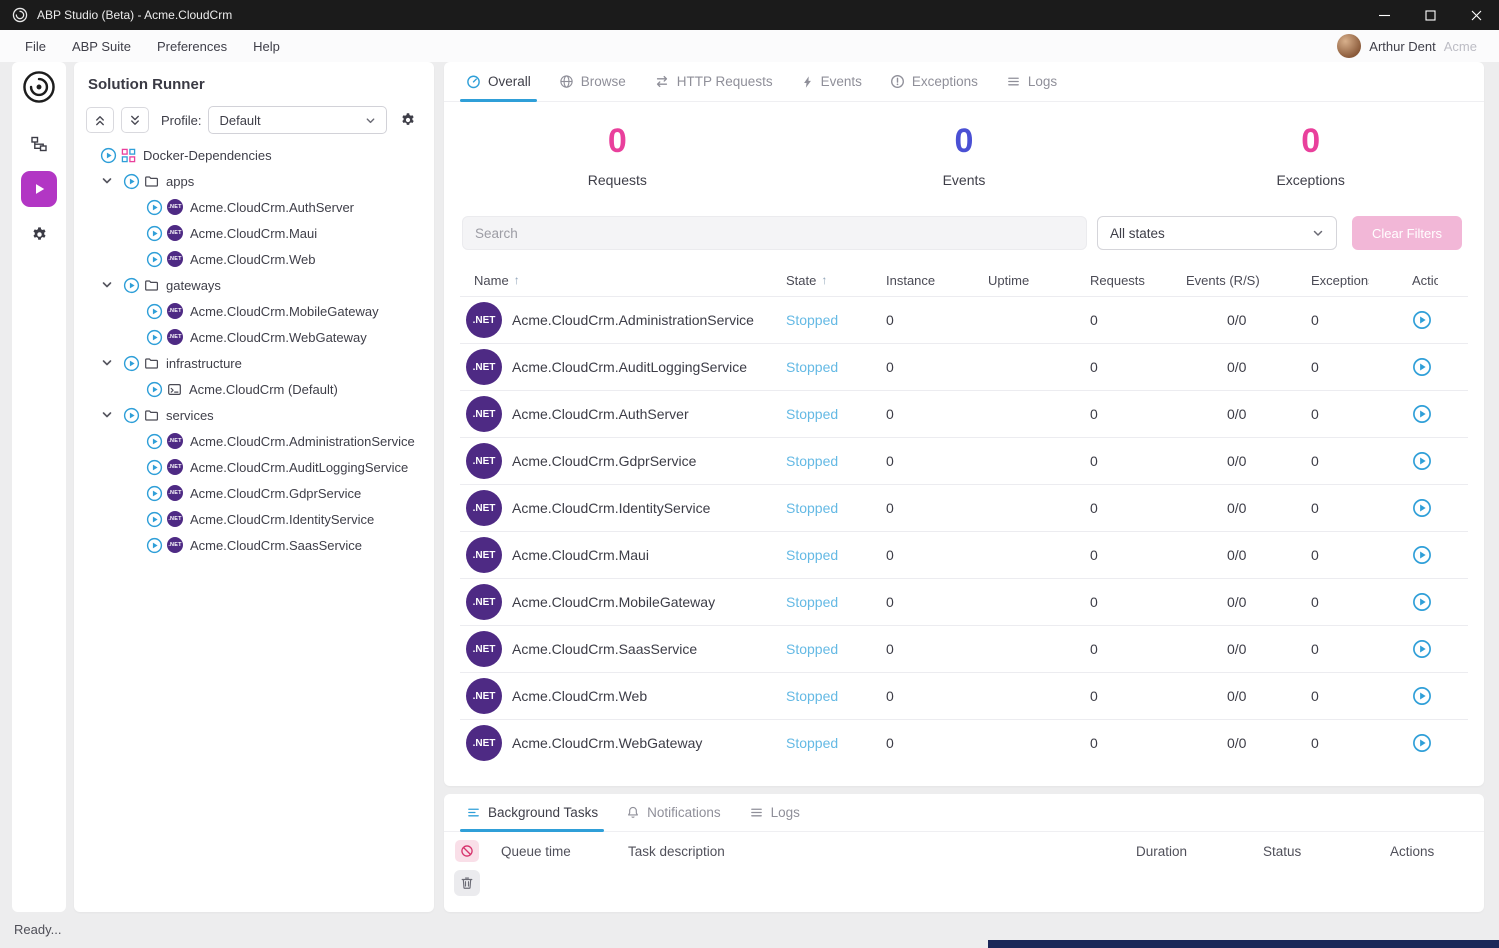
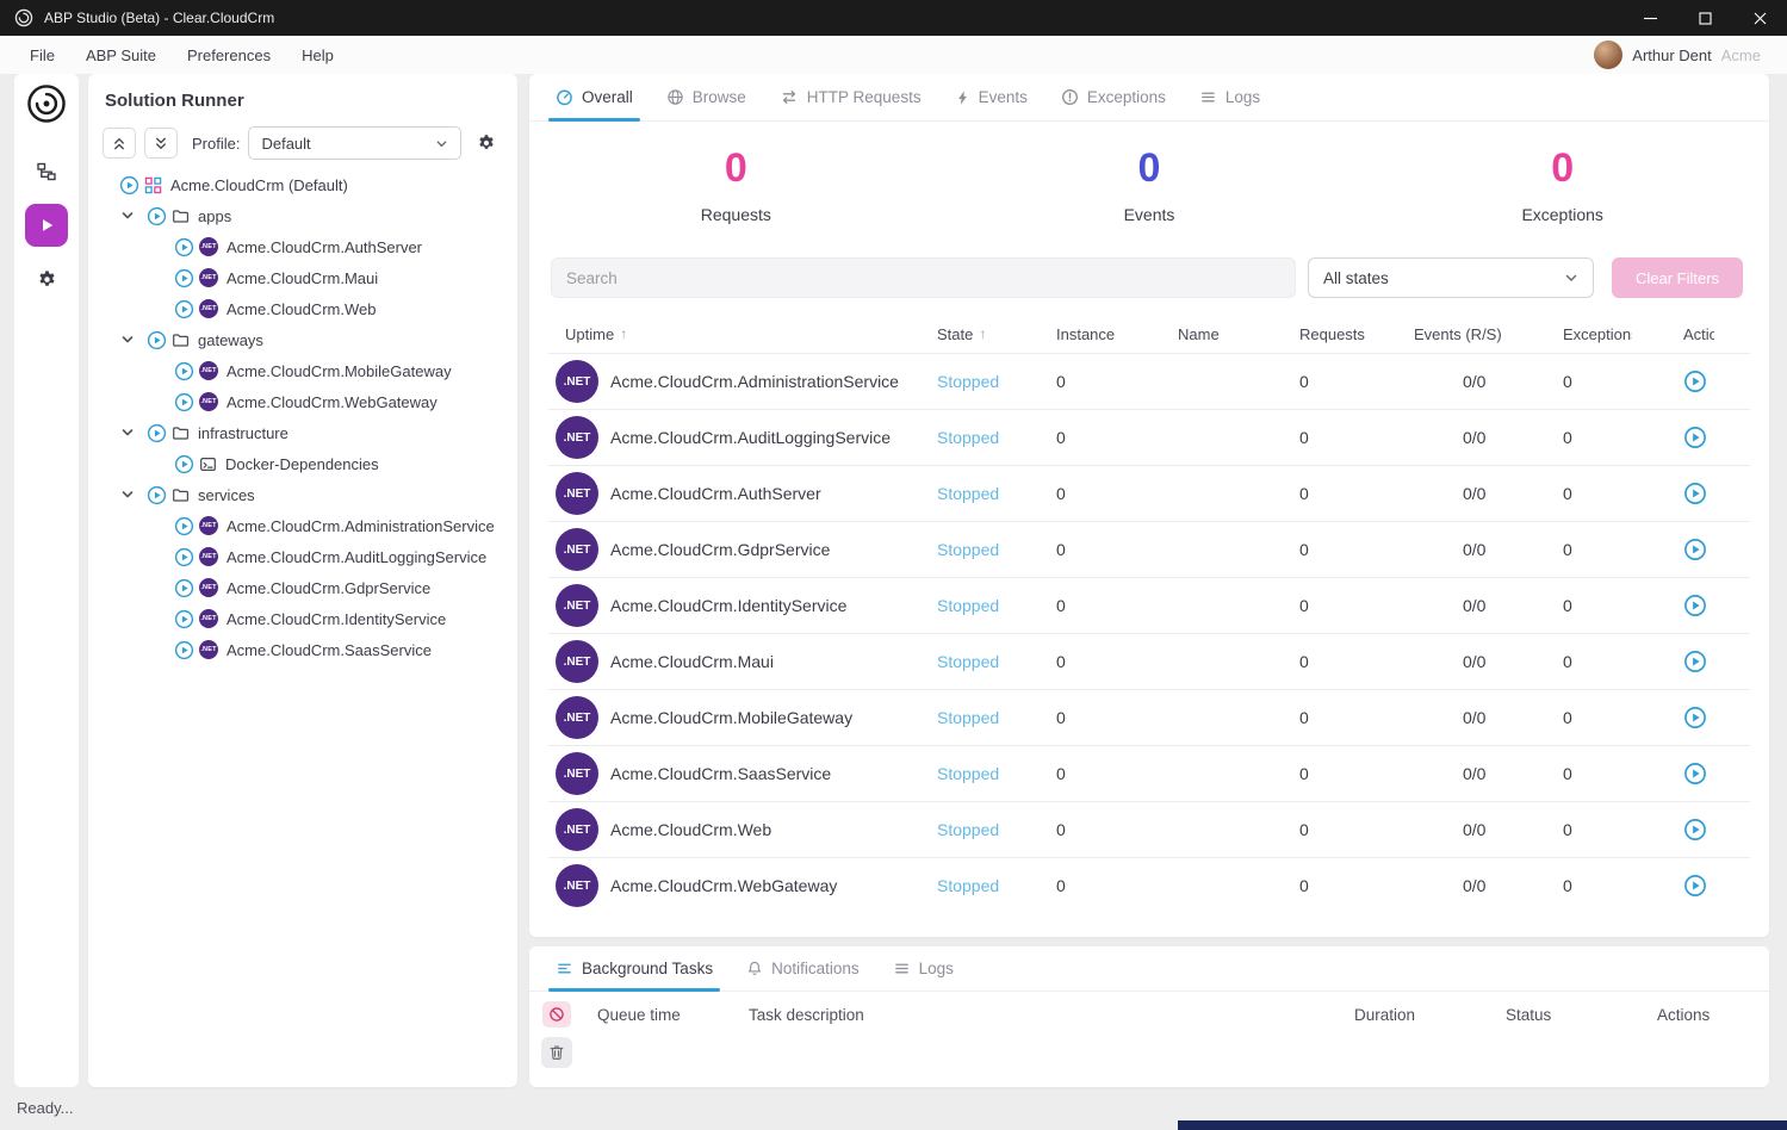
- ABP Studio (Beta) - Acme.CloudCrm
+ ABP Studio (Beta) - Clear.CloudCrm
  File
  ABP Suite
  Preferences
  Help
  Arthur Dent
  Acme
  Solution Runner
  Profile:
  Default
- Docker-Dependencies
+ Acme.CloudCrm (Default)
  apps
  Acme.CloudCrm.AuthServer
  Acme.CloudCrm.Maui
  Acme.CloudCrm.Web
  gateways
  Acme.CloudCrm.MobileGateway
  Acme.CloudCrm.WebGateway
  infrastructure
- Acme.CloudCrm (Default)
+ Docker-Dependencies
  services
  Acme.CloudCrm.AdministrationService
  Acme.CloudCrm.AuditLoggingService
  Acme.CloudCrm.GdprService
  Acme.CloudCrm.IdentityService
  Acme.CloudCrm.SaasService
  Overall
  Browse
  HTTP Requests
  Events
  Exceptions
  Logs
  0
  Requests
  0
  Events
  0
  Exceptions
  Search
  All states
  Clear Filters
- Name
+ Uptime
  ↑
  State
  ↑
  Instance
- Uptime
+ Name
  Requests
  Events (R/S)
  Exception
  Actio
  .NET
  Acme.CloudCrm.AdministrationService
  Stopped
  0
  0
  0/0
  0
  .NET
  Acme.CloudCrm.AuditLoggingService
  Stopped
  0
  0
  0/0
  0
  .NET
  Acme.CloudCrm.AuthServer
  Stopped
  0
  0
  0/0
  0
  .NET
  Acme.CloudCrm.GdprService
  Stopped
  0
  0
  0/0
  0
  .NET
  Acme.CloudCrm.IdentityService
  Stopped
  0
  0
  0/0
  0
  .NET
  Acme.CloudCrm.Maui
  Stopped
  0
  0
  0/0
  0
  .NET
  Acme.CloudCrm.MobileGateway
  Stopped
  0
  0
  0/0
  0
  .NET
  Acme.CloudCrm.SaasService
  Stopped
  0
  0
  0/0
  0
  .NET
  Acme.CloudCrm.Web
  Stopped
  0
  0
  0/0
  0
  .NET
  Acme.CloudCrm.WebGateway
  Stopped
  0
  0
  0/0
  0
  Background Tasks
  Notifications
  Logs
  Queue time
  Task description
  Duration
  Status
  Actions
  Ready...
